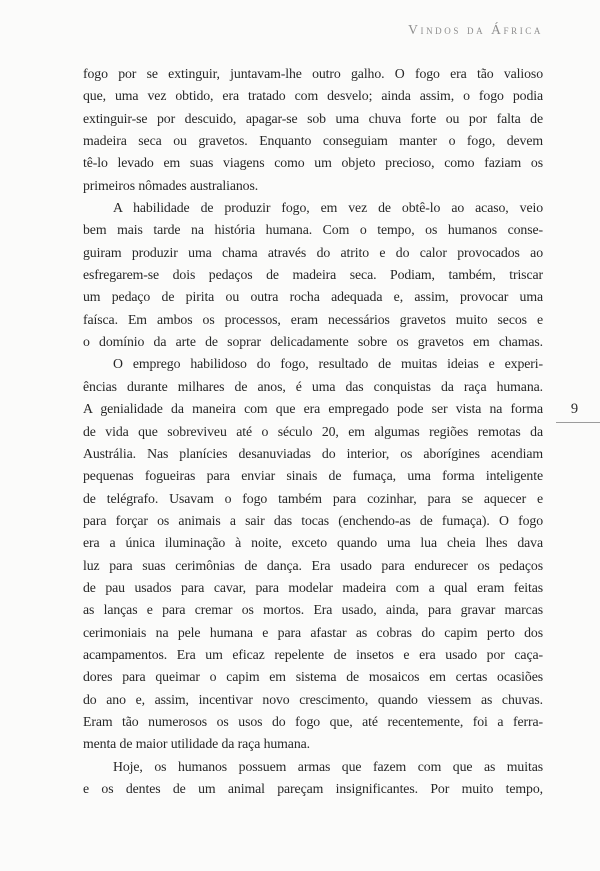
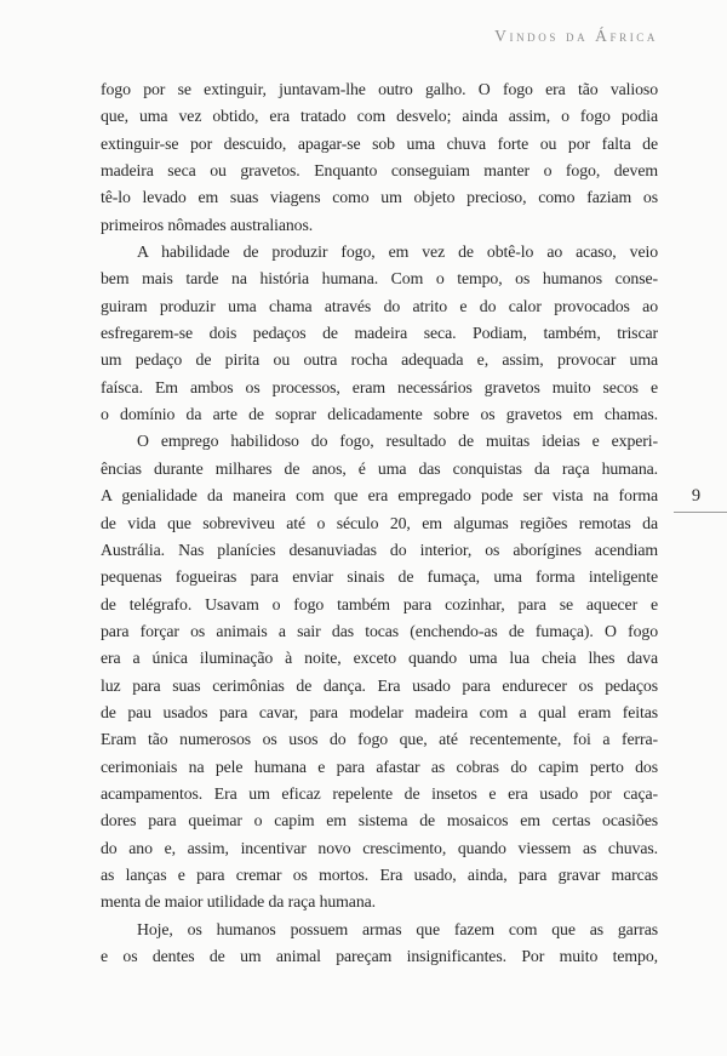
  Vindos da África
  fogo por se extinguir, juntavam-lhe outro galho. O fogo era tão valioso
  que, uma vez obtido, era tratado com desvelo; ainda assim, o fogo podia
  extinguir-se por descuido, apagar-se sob uma chuva forte ou por falta de
  madeira seca ou gravetos. Enquanto conseguiam manter o fogo, devem
  tê-lo levado em suas viagens como um objeto precioso, como faziam os
  primeiros nômades australianos.
  A habilidade de produzir fogo, em vez de obtê-lo ao acaso, veio
  bem mais tarde na história humana. Com o tempo, os humanos conse-
  guiram produzir uma chama através do atrito e do calor provocados ao
  esfregarem-se dois pedaços de madeira seca. Podiam, também, triscar
  um pedaço de pirita ou outra rocha adequada e, assim, provocar uma
  faísca. Em ambos os processos, eram necessários gravetos muito secos e
  o domínio da arte de soprar delicadamente sobre os gravetos em chamas.
  O emprego habilidoso do fogo, resultado de muitas ideias e experi-
  ências durante milhares de anos, é uma das conquistas da raça humana.
  A genialidade da maneira com que era empregado pode ser vista na forma
  de vida que sobreviveu até o século 20, em algumas regiões remotas da
  Austrália. Nas planícies desanuviadas do interior, os aborígines acendiam
  pequenas fogueiras para enviar sinais de fumaça, uma forma inteligente
  de telégrafo. Usavam o fogo também para cozinhar, para se aquecer e
  para forçar os animais a sair das tocas (enchendo-as de fumaça). O fogo
  era a única iluminação à noite, exceto quando uma lua cheia lhes dava
  luz para suas cerimônias de dança. Era usado para endurecer os pedaços
  de pau usados para cavar, para modelar madeira com a qual eram feitas
- as lanças e para cremar os mortos. Era usado, ainda, para gravar marcas
+ Eram tão numerosos os usos do fogo que, até recentemente, foi a ferra-
  cerimoniais na pele humana e para afastar as cobras do capim perto dos
  acampamentos. Era um eficaz repelente de insetos e era usado por caça-
  dores para queimar o capim em sistema de mosaicos em certas ocasiões
  do ano e, assim, incentivar novo crescimento, quando viessem as chuvas.
- Eram tão numerosos os usos do fogo que, até recentemente, foi a ferra-
+ as lanças e para cremar os mortos. Era usado, ainda, para gravar marcas
  menta de maior utilidade da raça humana.
- Hoje, os humanos possuem armas que fazem com que as muitas
+ Hoje, os humanos possuem armas que fazem com que as garras
  e os dentes de um animal pareçam insignificantes. Por muito tempo,
  9
